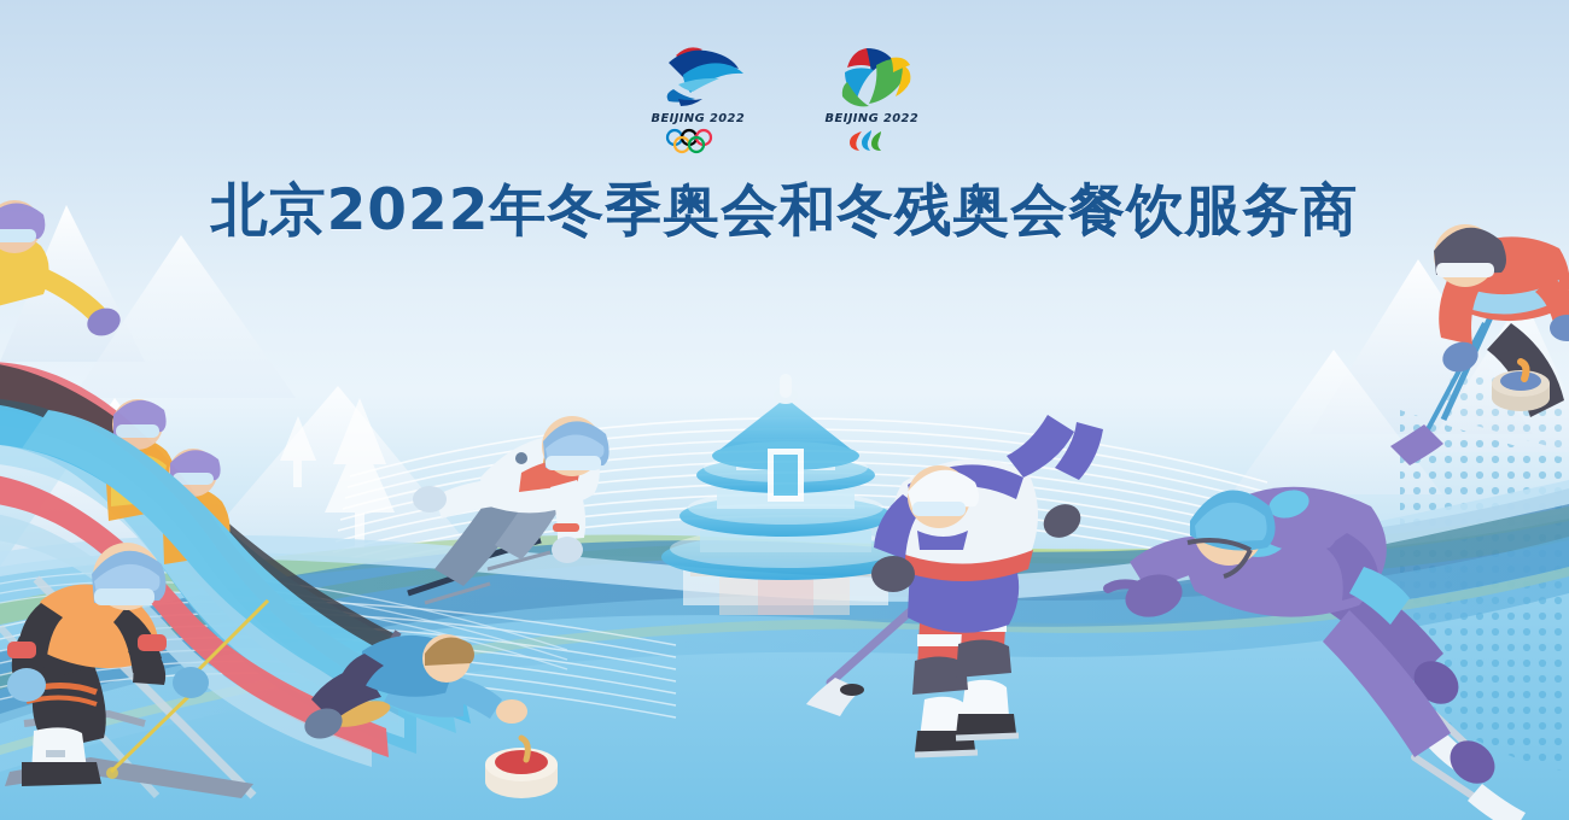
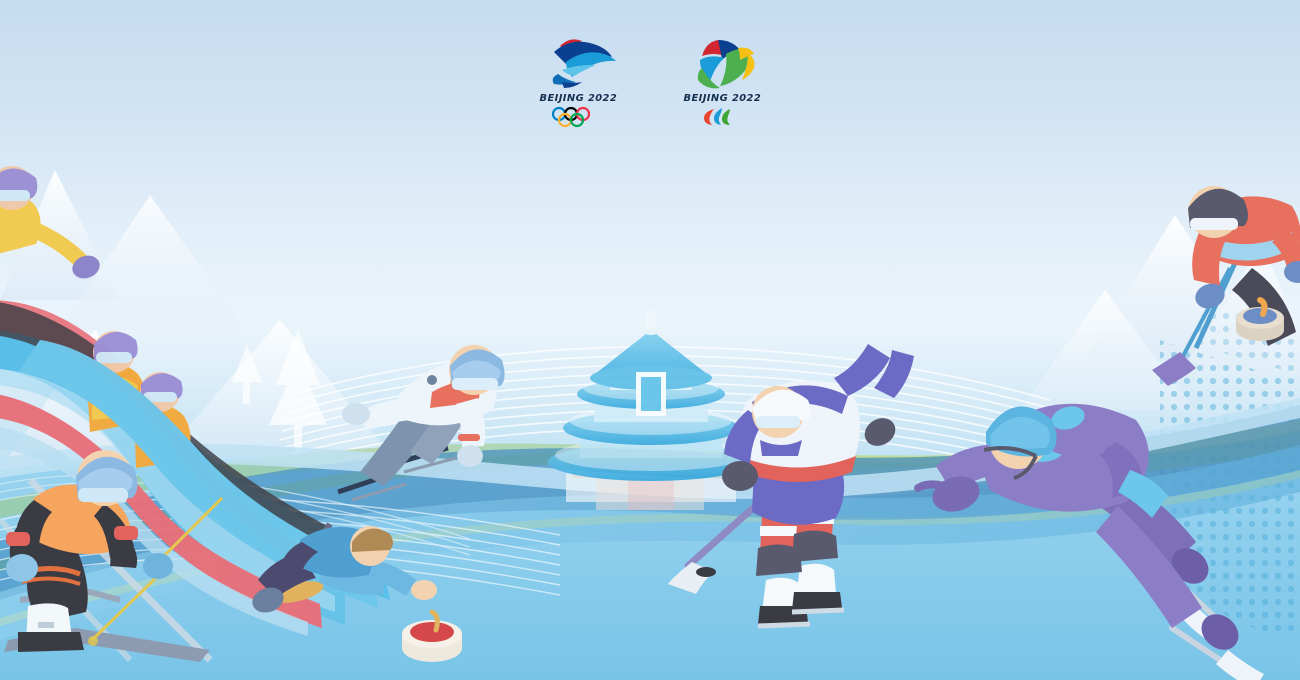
  BEIJING 2022
  BEIJING 2022
- 北京2022年冬季奥会和冬残奥会餐饮服务商
